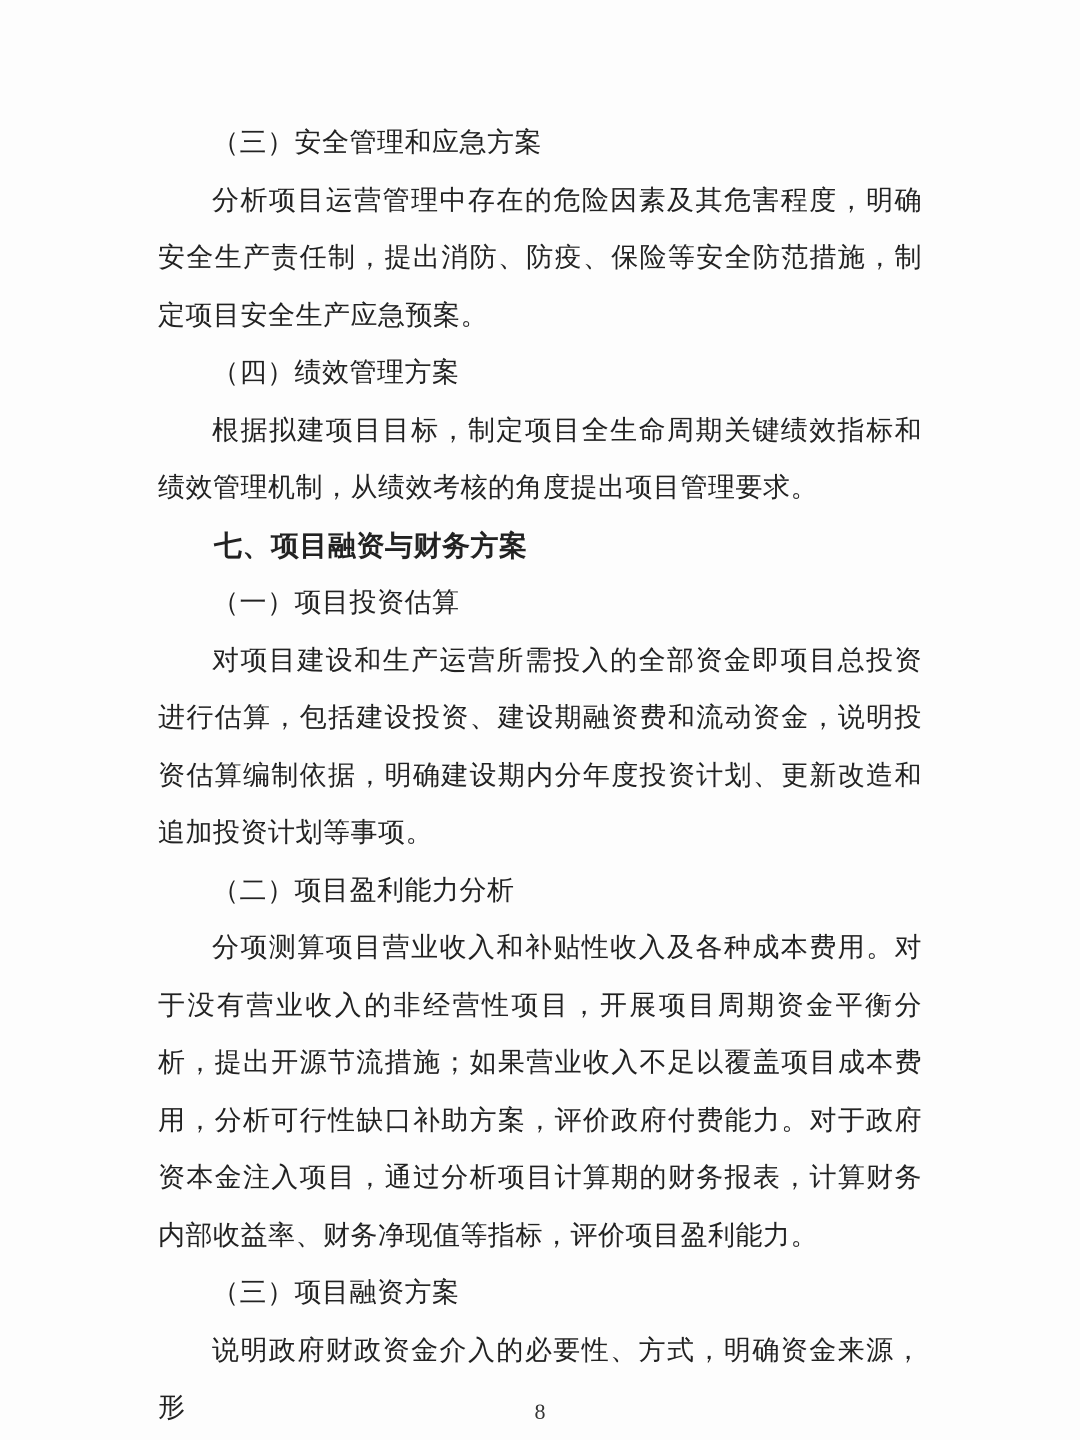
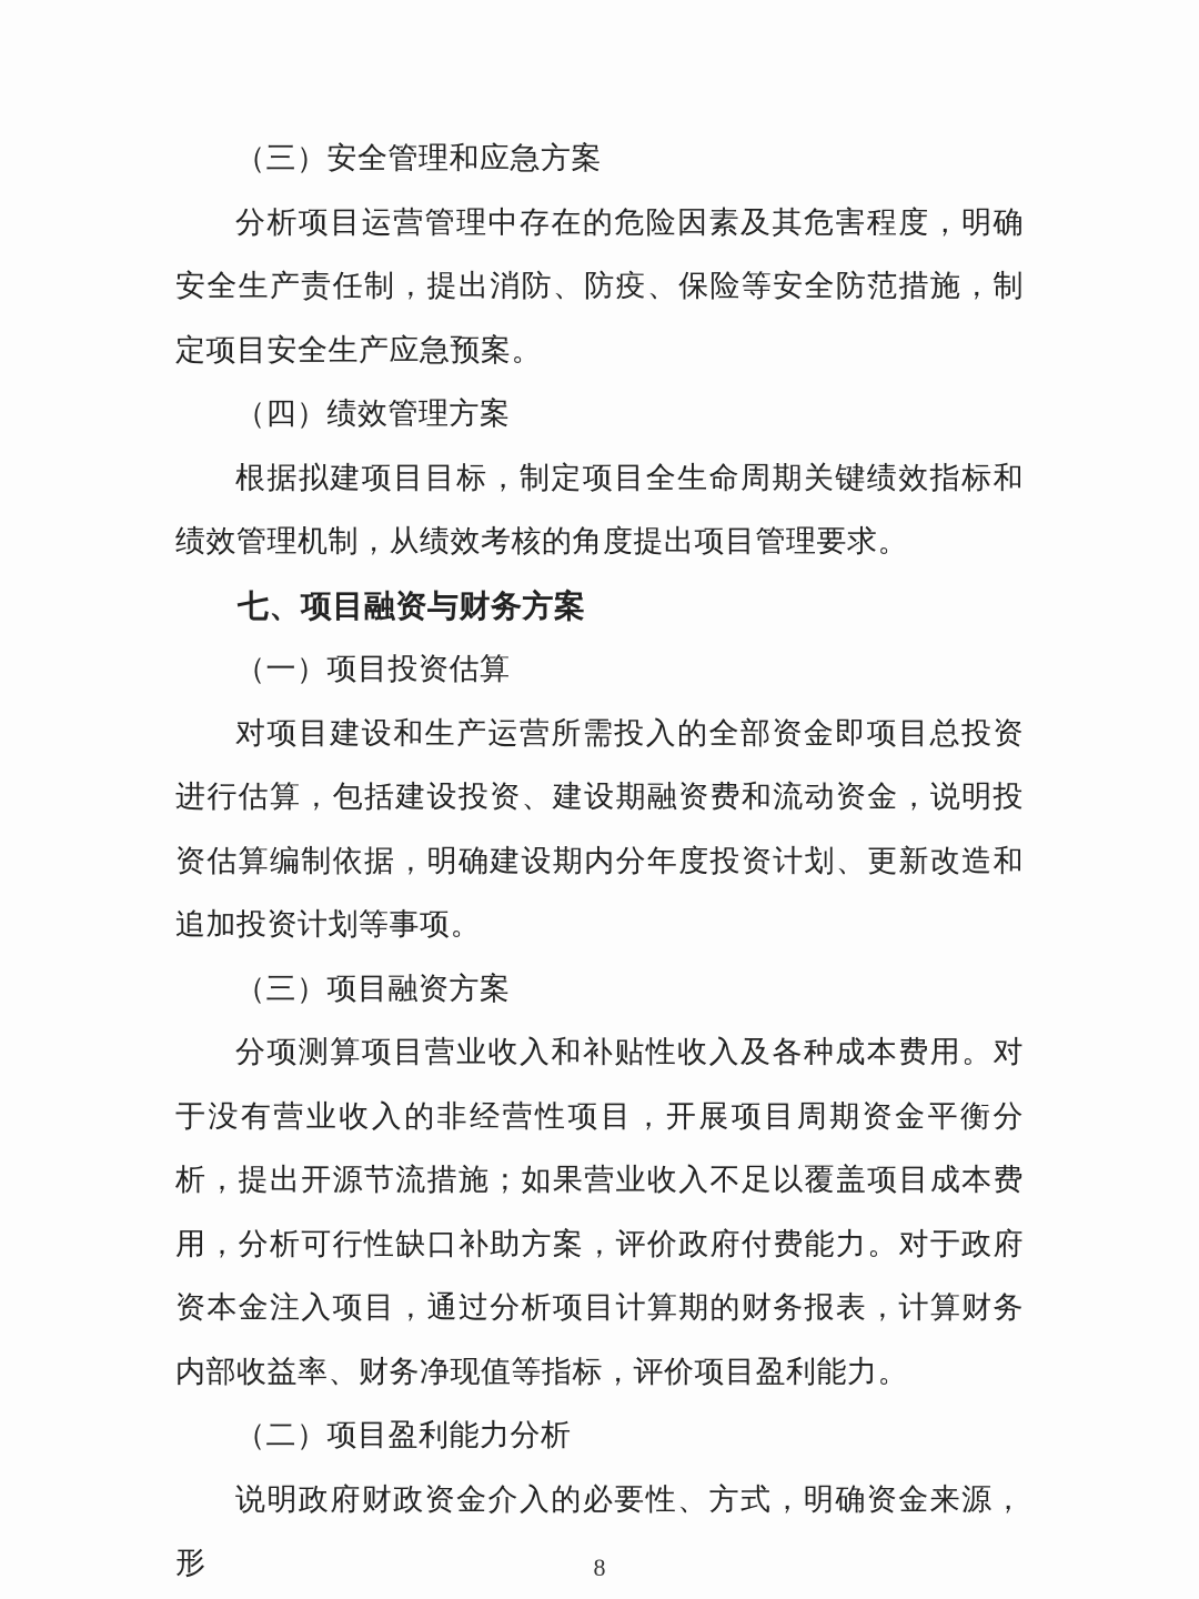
  （三）安全管理和应急方案
  分析项目运营管理中存在的危险因素及其危害程度，明确安全生产责任制，提出消防、防疫、保险等安全防范措施，制定项目安全生产应急预案。
  （四）绩效管理方案
  根据拟建项目目标，制定项目全生命周期关键绩效指标和绩效管理机制，从绩效考核的角度提出项目管理要求。
  七、项目融资与财务方案
  （一）项目投资估算
  对项目建设和生产运营所需投入的全部资金即项目总投资进行估算，包括建设投资、建设期融资费和流动资金，说明投资估算编制依据，明确建设期内分年度投资计划、更新改造和追加投资计划等事项。
- （二）项目盈利能力分析
+ （三）项目融资方案
  分项测算项目营业收入和补贴性收入及各种成本费用。对于没有营业收入的非经营性项目，开展项目周期资金平衡分析，提出开源节流措施；如果营业收入不足以覆盖项目成本费用，分析可行性缺口补助方案，评价政府付费能力。对于政府资本金注入项目，通过分析项目计算期的财务报表，计算财务内部收益率、财务净现值等指标，评价项目盈利能力。
- （三）项目融资方案
+ （二）项目盈利能力分析
  说明政府财政资金介入的必要性、方式，明确资金来源，形
  8
